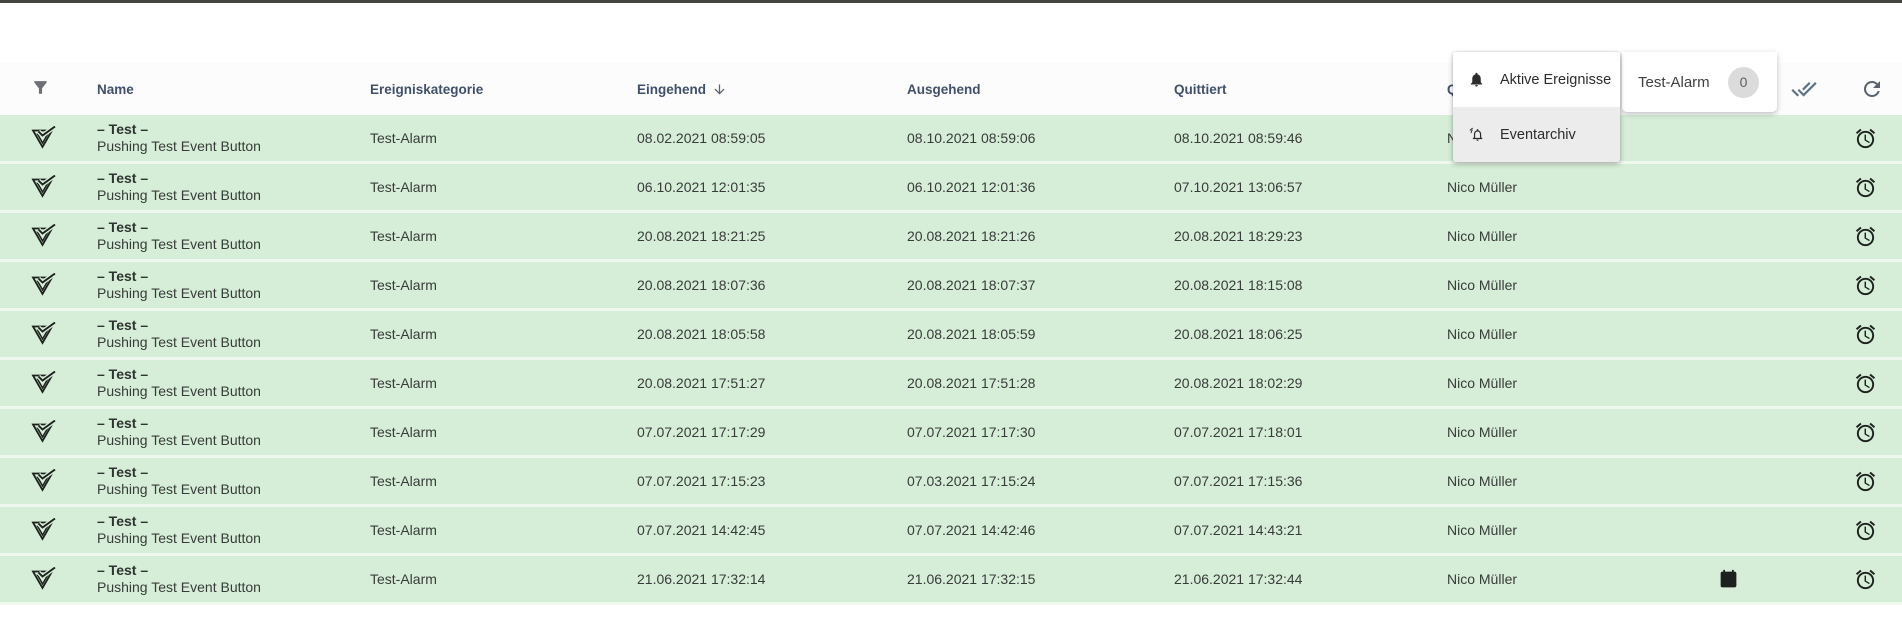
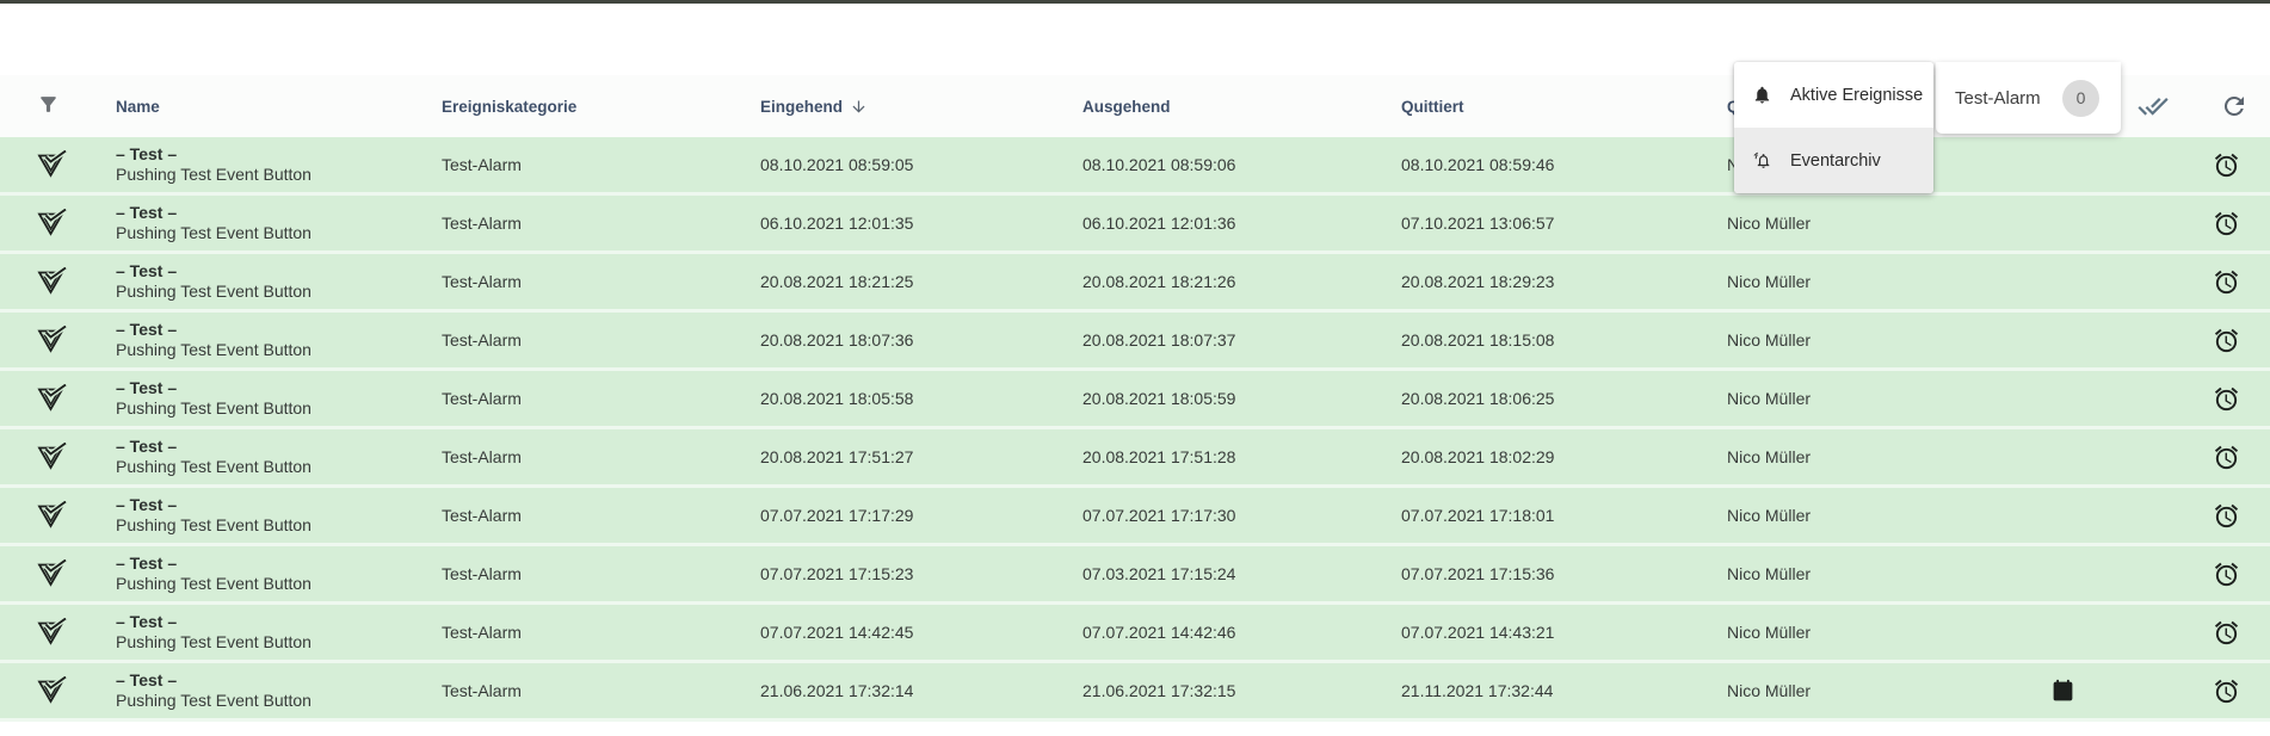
  Name
  Ereigniskategorie
  Eingehend
  Ausgehend
  Quittiert
  – Test –
  Pushing Test Event Button
  Test-Alarm
- 08.02.2021 08:59:05
+ 08.10.2021 08:59:05
  08.10.2021 08:59:06
  08.10.2021 08:59:46
  – Test –
  Pushing Test Event Button
  Test-Alarm
  06.10.2021 12:01:35
  06.10.2021 12:01:36
  07.10.2021 13:06:57
  Nico Müller
  – Test –
  Pushing Test Event Button
  Test-Alarm
  20.08.2021 18:21:25
  20.08.2021 18:21:26
  20.08.2021 18:29:23
  Nico Müller
  – Test –
  Pushing Test Event Button
  Test-Alarm
  20.08.2021 18:07:36
  20.08.2021 18:07:37
  20.08.2021 18:15:08
  Nico Müller
  – Test –
  Pushing Test Event Button
  Test-Alarm
  20.08.2021 18:05:58
  20.08.2021 18:05:59
  20.08.2021 18:06:25
  Nico Müller
  – Test –
  Pushing Test Event Button
  Test-Alarm
  20.08.2021 17:51:27
  20.08.2021 17:51:28
  20.08.2021 18:02:29
  Nico Müller
  – Test –
  Pushing Test Event Button
  Test-Alarm
  07.07.2021 17:17:29
  07.07.2021 17:17:30
  07.07.2021 17:18:01
  Nico Müller
  – Test –
  Pushing Test Event Button
  Test-Alarm
  07.07.2021 17:15:23
  07.03.2021 17:15:24
  07.07.2021 17:15:36
  Nico Müller
  – Test –
  Pushing Test Event Button
  Test-Alarm
  07.07.2021 14:42:45
  07.07.2021 14:42:46
  07.07.2021 14:43:21
  Nico Müller
  – Test –
  Pushing Test Event Button
  Test-Alarm
  21.06.2021 17:32:14
  21.06.2021 17:32:15
- 21.06.2021 17:32:44
+ 21.11.2021 17:32:44
  Nico Müller
  Aktive Ereignisse
  Eventarchiv
  Test-Alarm
  0
